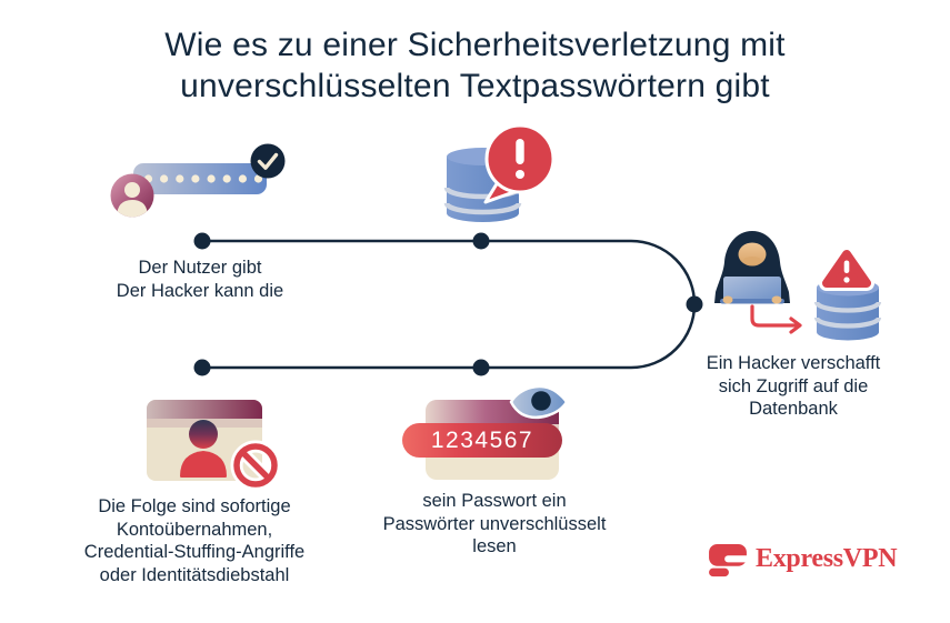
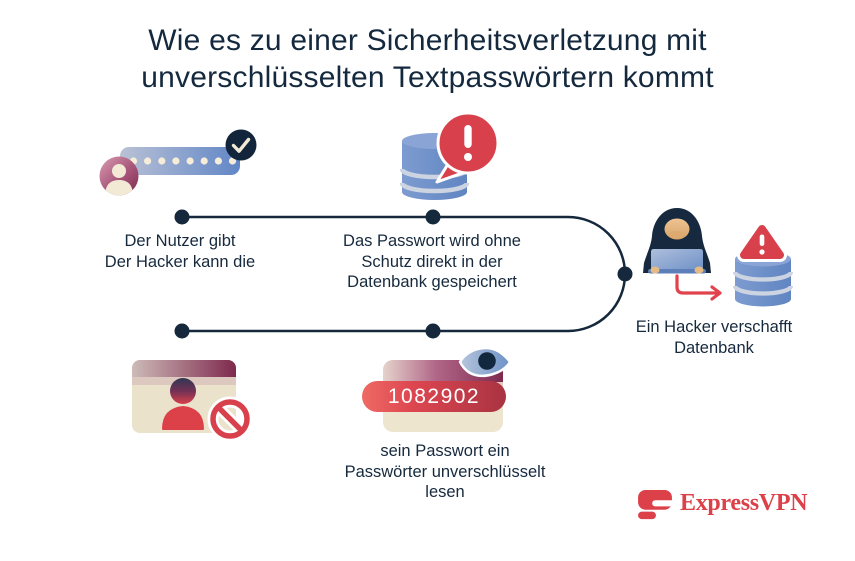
- Wie es zu einer Sicherheitsverletzung mit unverschlüsselten Textpasswörtern gibt
+ Wie es zu einer Sicherheitsverletzung mit unverschlüsselten Textpasswörtern kommt
- 1234567
+ 1082902
  Der Nutzer gibt
  Der Hacker kann die
+ Das Passwort wird ohne
+ Schutz direkt in der
+ Datenbank gespeichert
  Ein Hacker verschafft
- sich Zugriff auf die
  Datenbank
  sein Passwort ein
  Passwörter unverschlüsselt
  lesen
- Die Folge sind sofortige
- Kontoübernahmen,
- Credential-Stuffing-Angriffe
- oder Identitätsdiebstahl
  ExpressVPN
